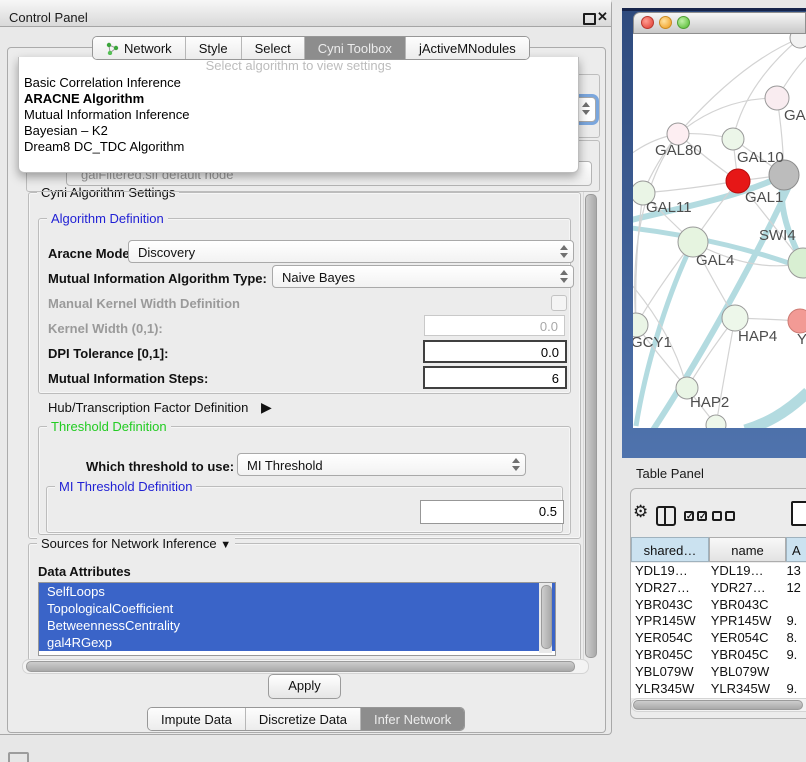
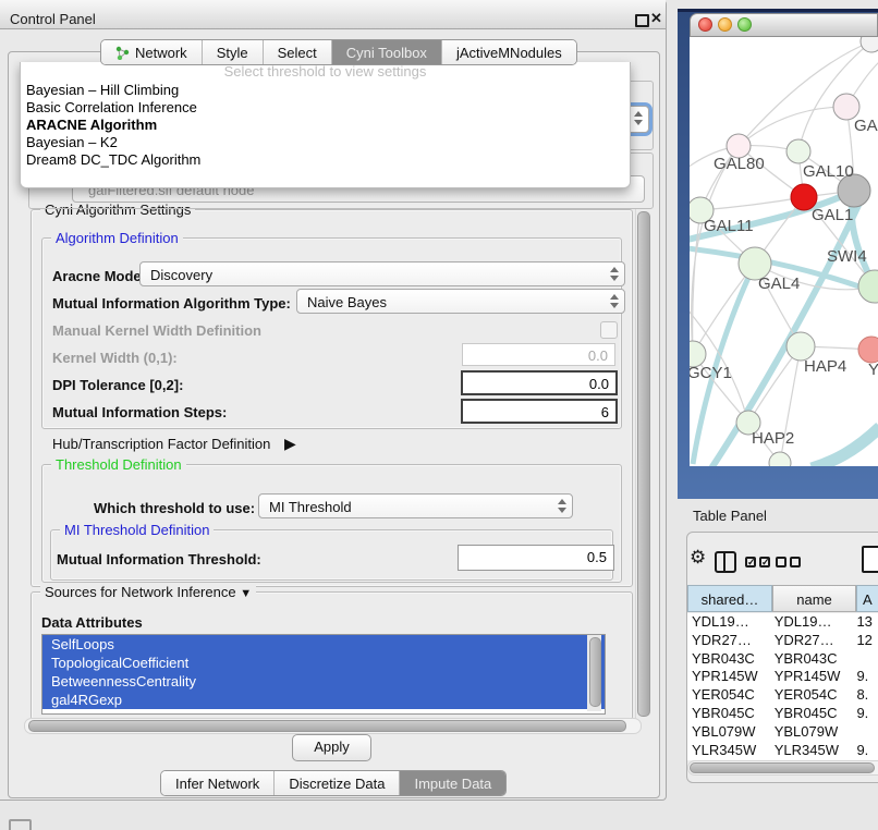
  Control Panel
  ✕
  Network
  Style
  Select
  Cyni Toolbox
  jActiveMNodules
  galFiltered.sif default node
- Select algorithm to view settings
+ Select threshold to view settings
+ Bayesian – Hill Climbing
  Basic Correlation Inference
  ARACNE Algorithm
- Mutual Information Inference
  Bayesian – K2
  Dream8 DC_TDC Algorithm
  Cyni Algorithm Settings
  Algorithm Definition
  Aracne Mode
  Discovery
  Mutual Information Algorithm Type:
  Naive Bayes
  Manual Kernel Width Definition
  Kernel Width (0,1):
  0.0
- DPI Tolerance [0,1]:
+ DPI Tolerance [0,2]:
  0.0
  Mutual Information Steps:
  6
  Hub/Transcription Factor Definition ▶
  Threshold Definition
  Which threshold to use:
  MI Threshold
  MI Threshold Definition
+ Mutual Information Threshold:
  0.5
  Sources for Network Inference ▼
  Data Attributes
  SelfLoops
  TopologicalCoefficient
  BetweennessCentrality
  gal4RGexp
  Apply
- Impute Data
+ Infer Network
  Discretize Data
- Infer Network
+ Impute Data
  GAL80
  GAL10
  GAL1
  GAL11
  SWI4
  GAL4
  GCY1
  HAP4
  Y
  HAP2
  Table Panel
  ⚙
  ✓
  ✓
  shared…
  name
  A
  YDL19…
  YDL19…
  13
  YDR27…
  YDR27…
  12
  YBR043C
  YBR043C
  YPR145W
  YPR145W
  9.
  YER054C
  YER054C
  8.
  YBR045C
  YBR045C
  9.
  YBL079W
  YBL079W
  YLR345W
  YLR345W
  9.
